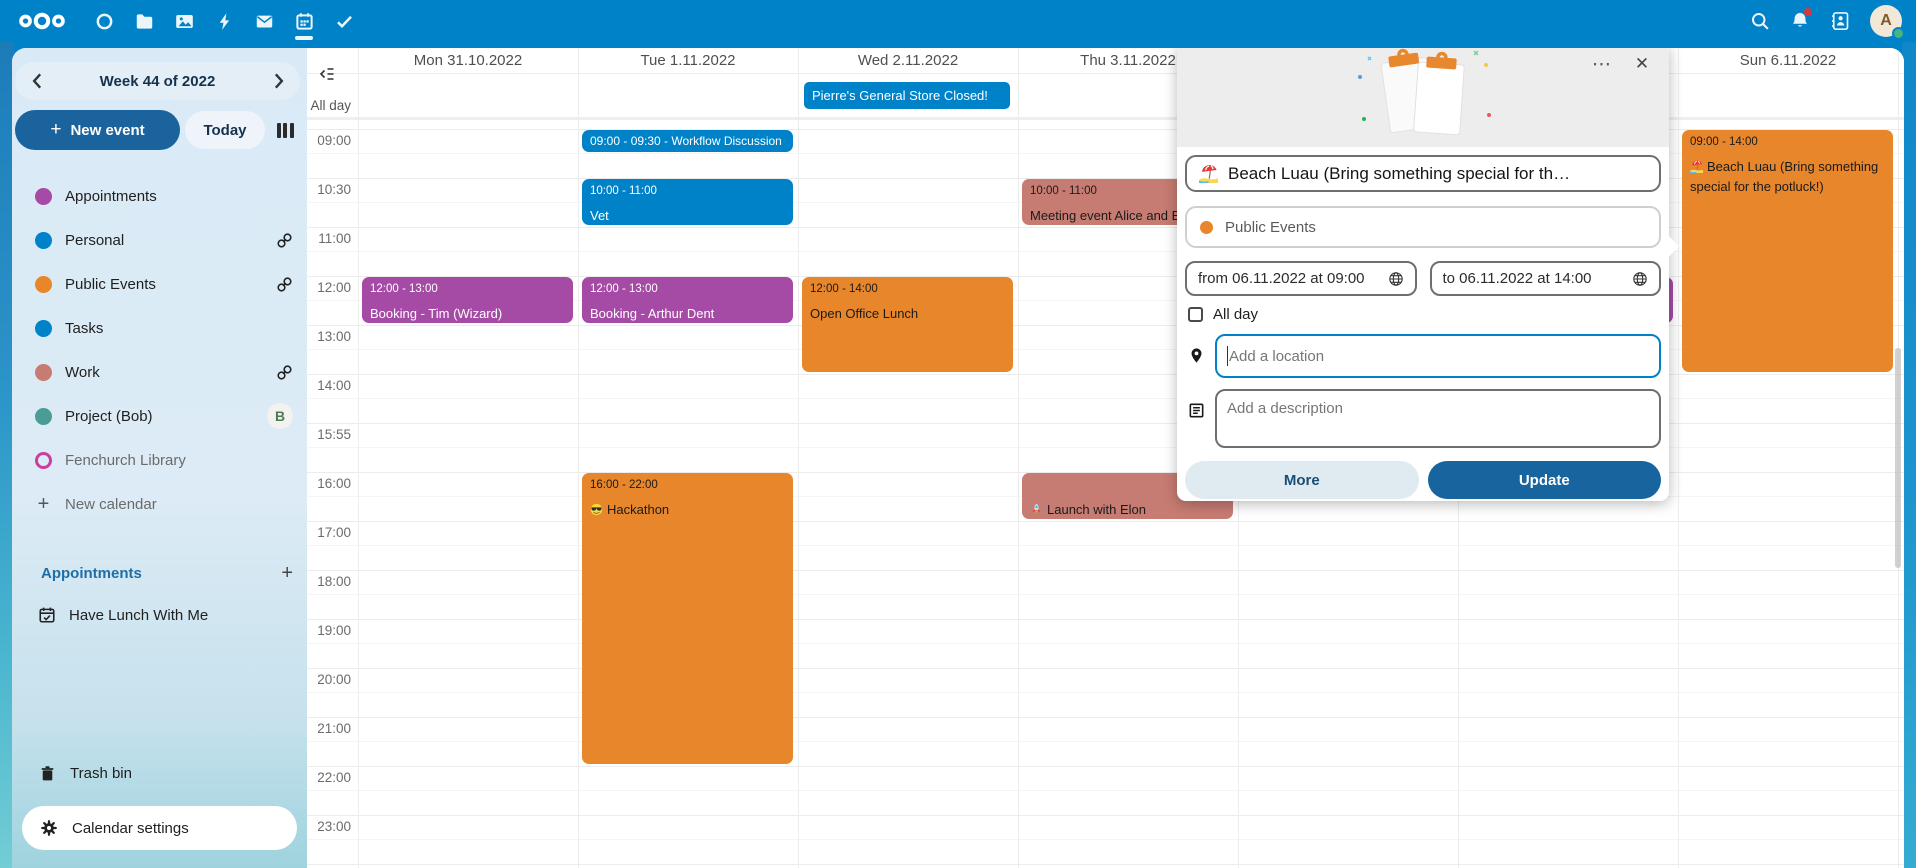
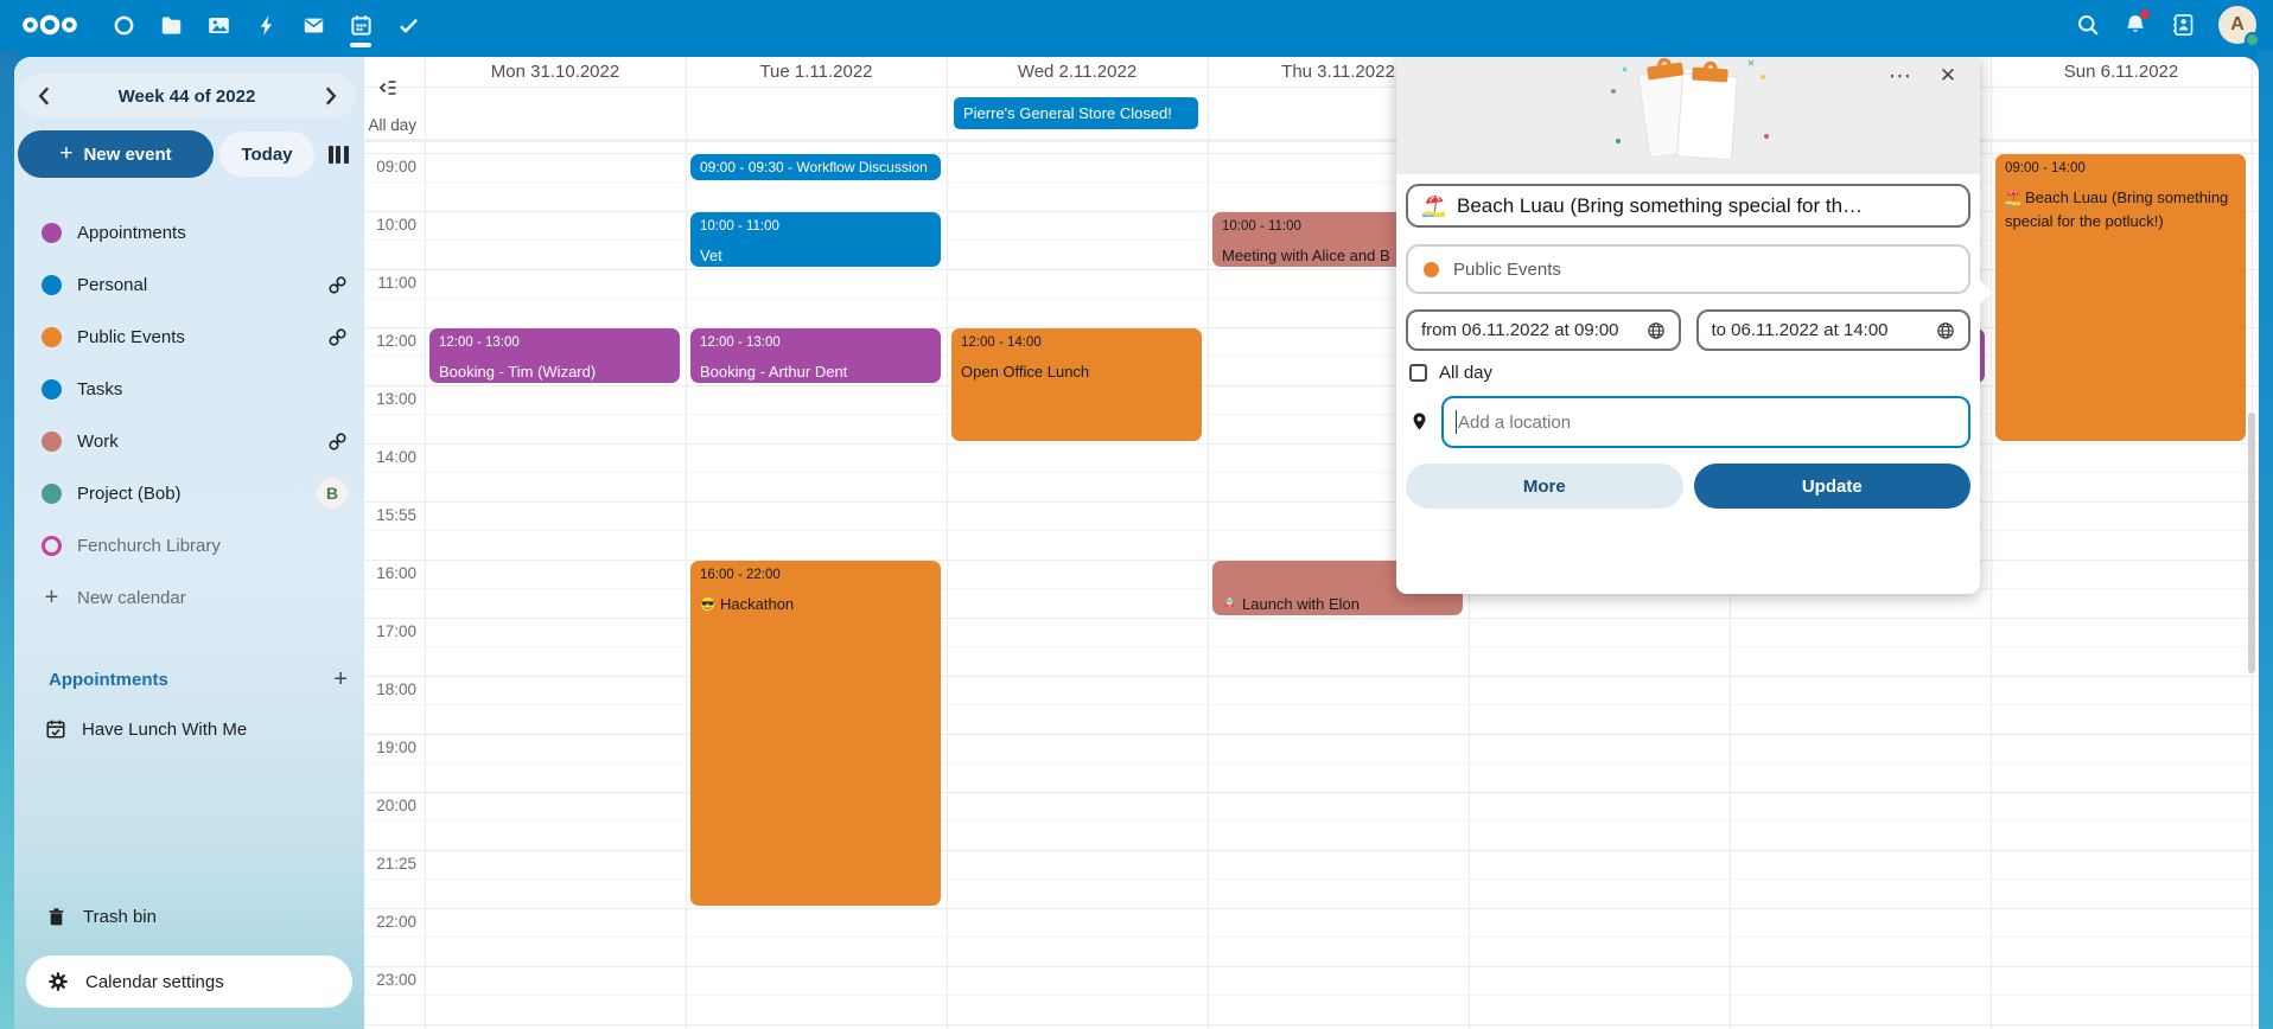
  A
  Week 44 of 2022
  +
  New event
  Today
  Appointments
  Personal
  Public Events
  Tasks
  Work
  Project (Bob)
  B
  Fenchurch Library
  +
  New calendar
  Appointments
  +
  Have Lunch With Me
  Trash bin
  Calendar settings
  Mon 31.10.2022
  Tue 1.11.2022
  Wed 2.11.2022
  Thu 3.11.2022
  Sun 6.11.2022
  All day
  Pierre's General Store Closed!
  09:00
- 10:30
+ 10:00
  11:00
  12:00
  13:00
  14:00
  15:55
  16:00
  17:00
  18:00
  19:00
  20:00
- 21:00
+ 21:25
  22:00
  23:00
  09:00 - 09:30 - Workflow Discussion
  10:00 - 11:00
  Vet
  12:00 - 13:00
  Booking - Tim (Wizard)
  12:00 - 13:00
  Booking - Arthur Dent
  12:00 - 14:00
  Open Office Lunch
  10:00 - 11:00
- Meeting event Alice and B
+ Meeting with Alice and B
  16:00 - 22:00
  Hackathon
  Launch with Elon
  09:00 - 14:00
  Beach Luau (Bring something special for the potluck!)
  ⋯
  ✕
  Beach Luau (Bring something special for th…
  Public Events
  from 06.11.2022 at 09:00
  to 06.11.2022 at 14:00
  All day
  Add a location
- Add a description
  More
  Update
